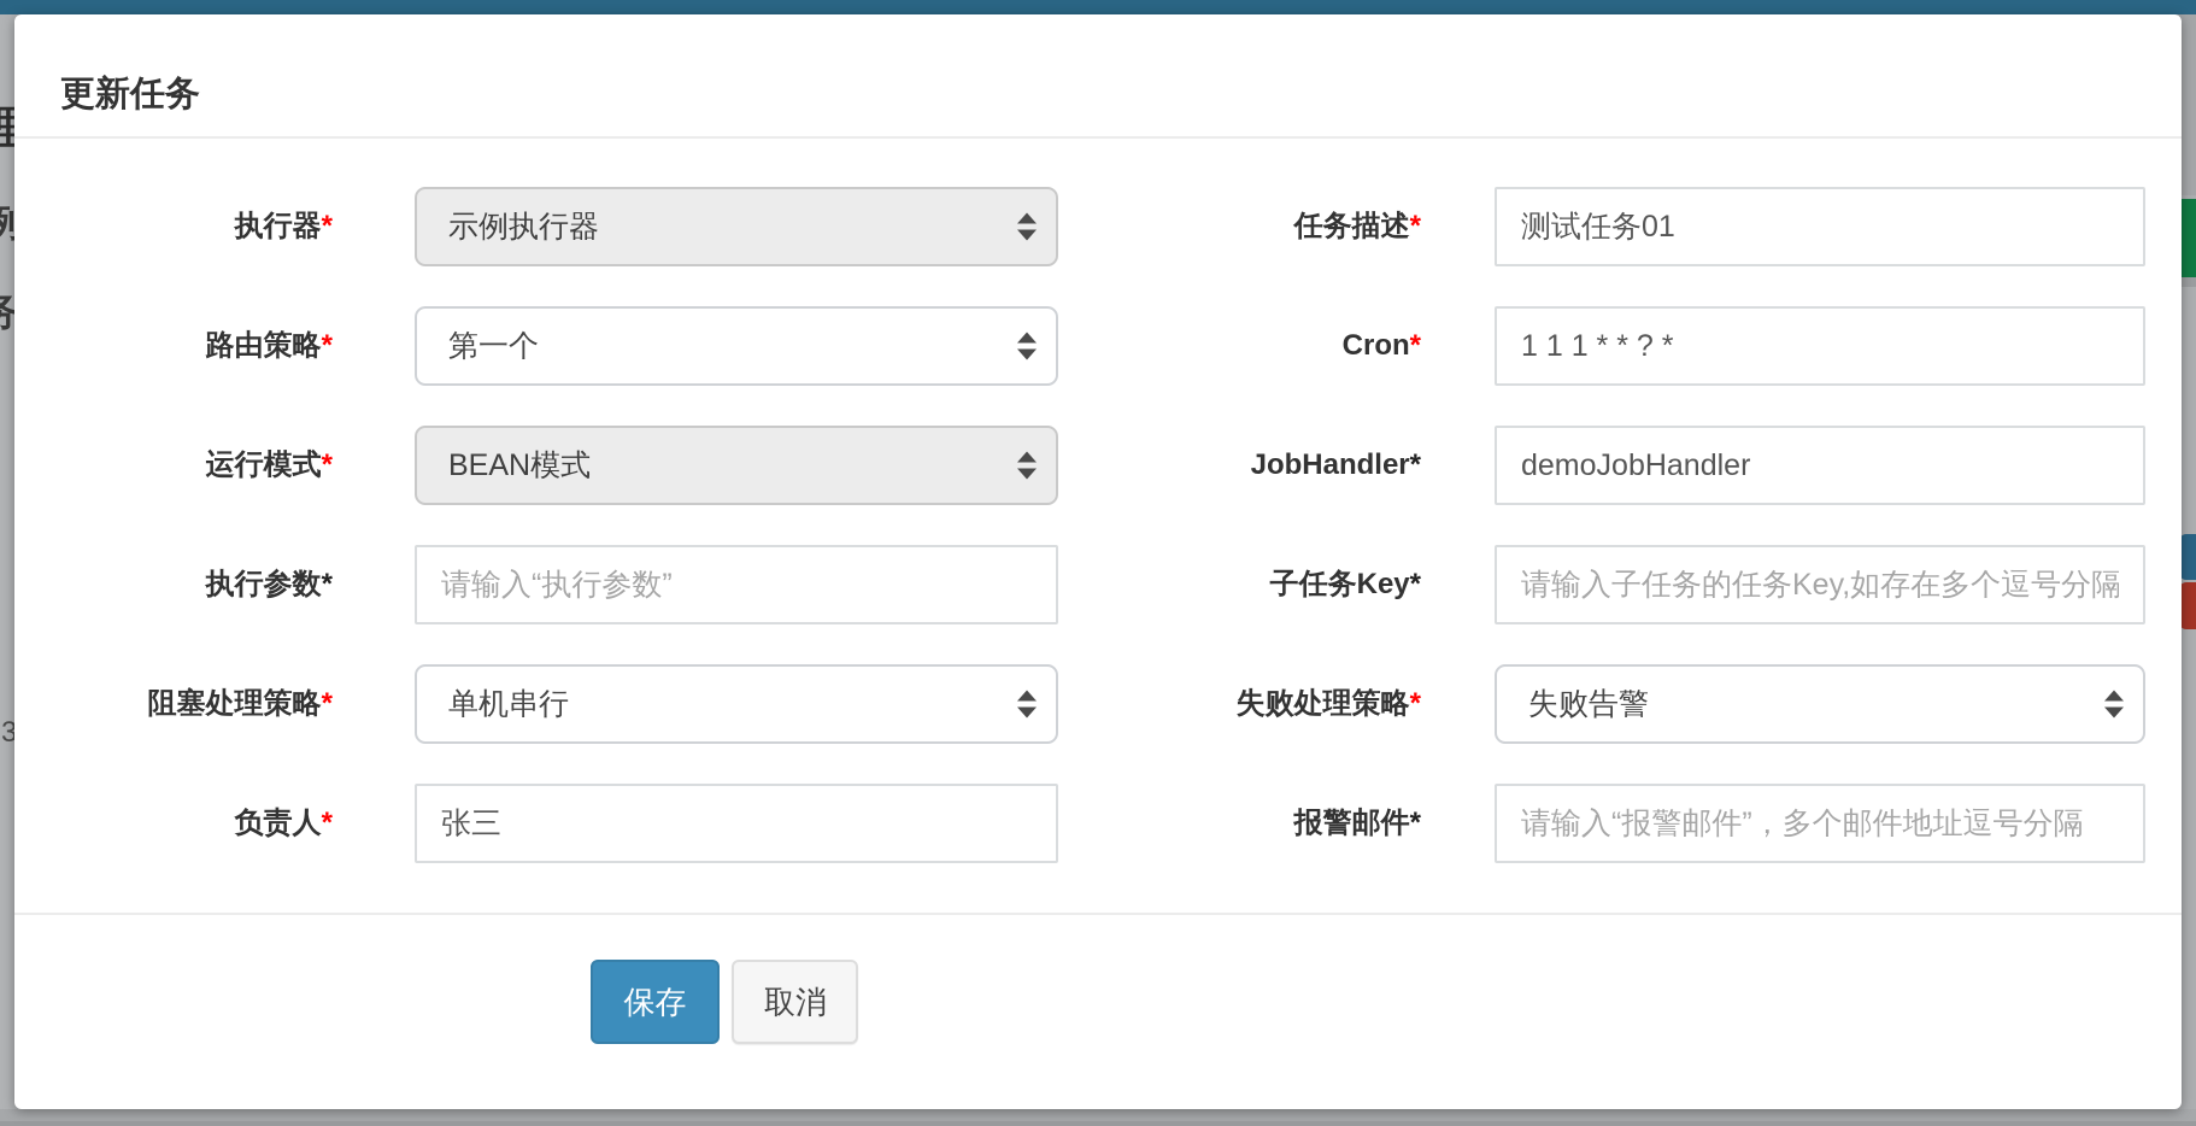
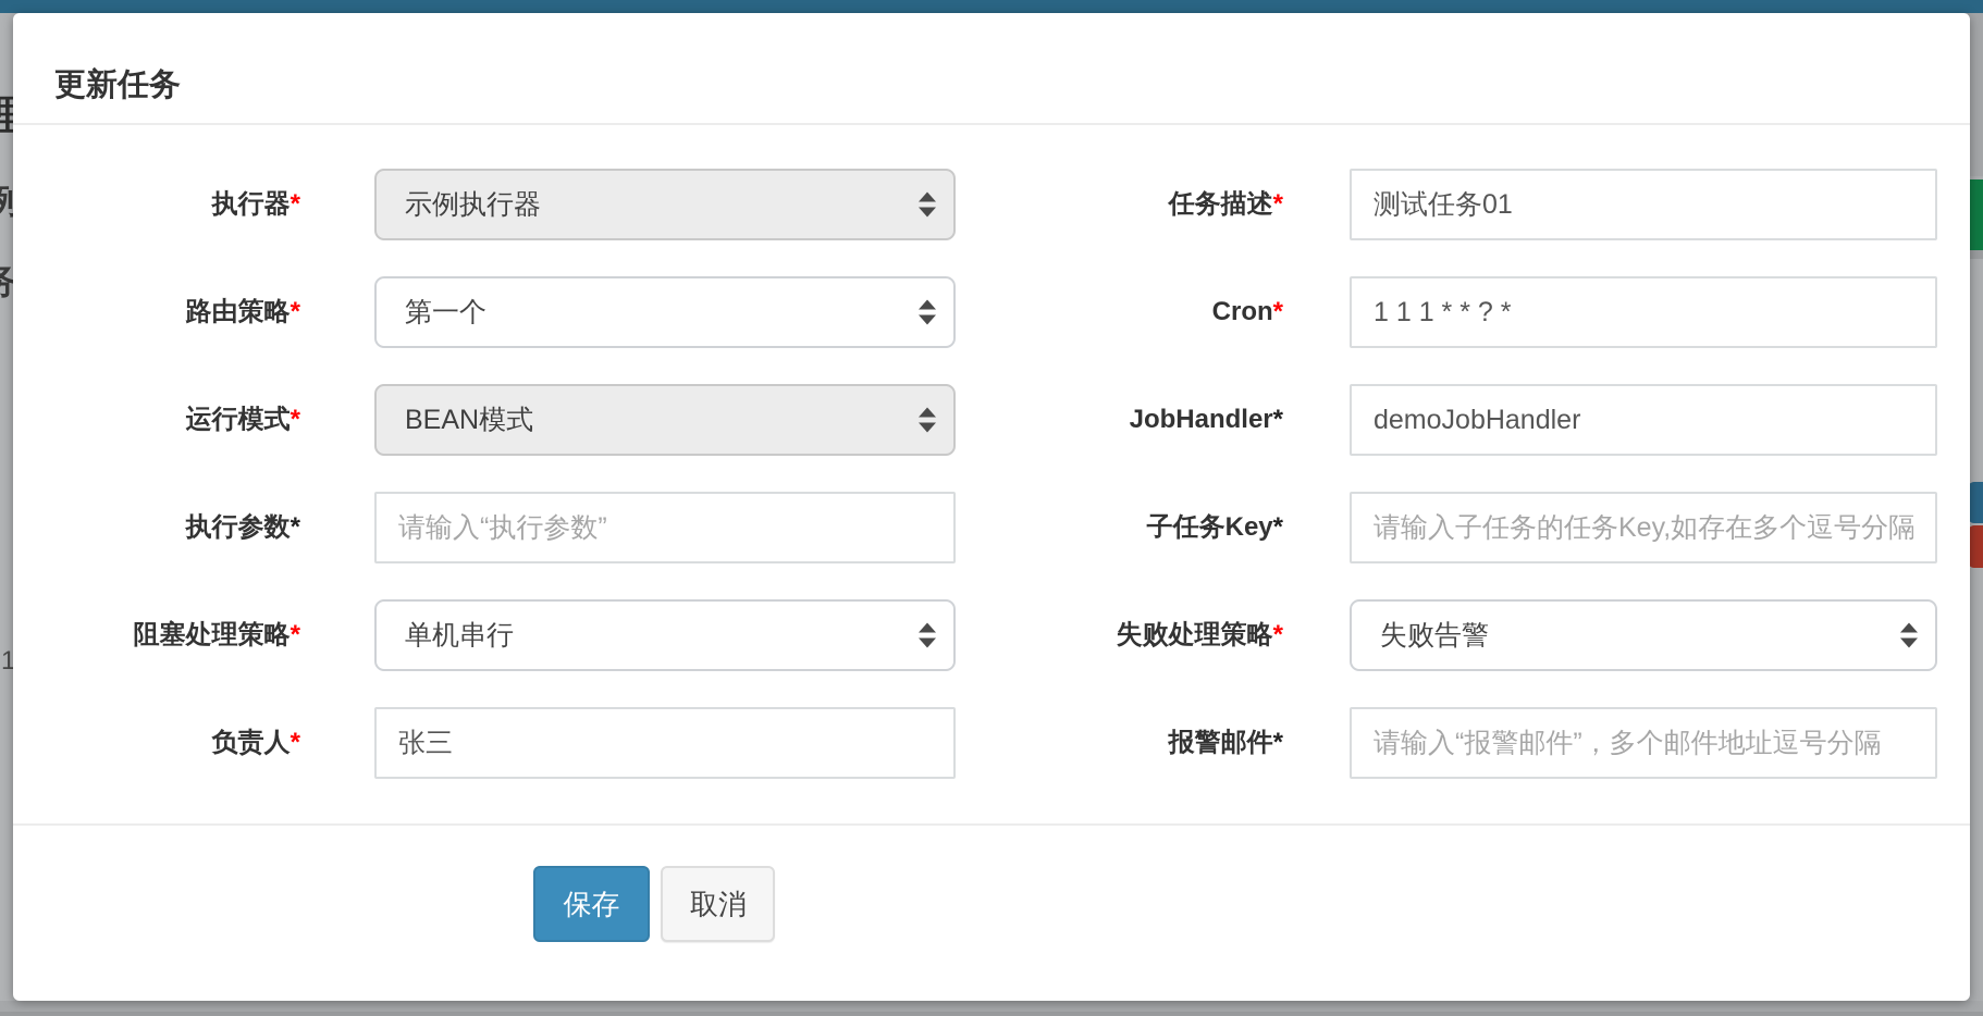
  理
  例
  务
- 3
+ 1
  更新任务
  执行器*
  示例执行器
  任务描述*
  测试任务01
  路由策略*
  第一个
  Cron*
  1 1 1 * * ? *
  运行模式*
  BEAN模式
  JobHandler*
  demoJobHandler
  执行参数*
  请输入“执行参数”
  子任务Key*
  请输入子任务的任务Key,如存在多个逗号分隔
  阻塞处理策略*
  单机串行
  失败处理策略*
  失败告警
  负责人*
  张三
  报警邮件*
  请输入“报警邮件”，多个邮件地址逗号分隔
  保存 取消
